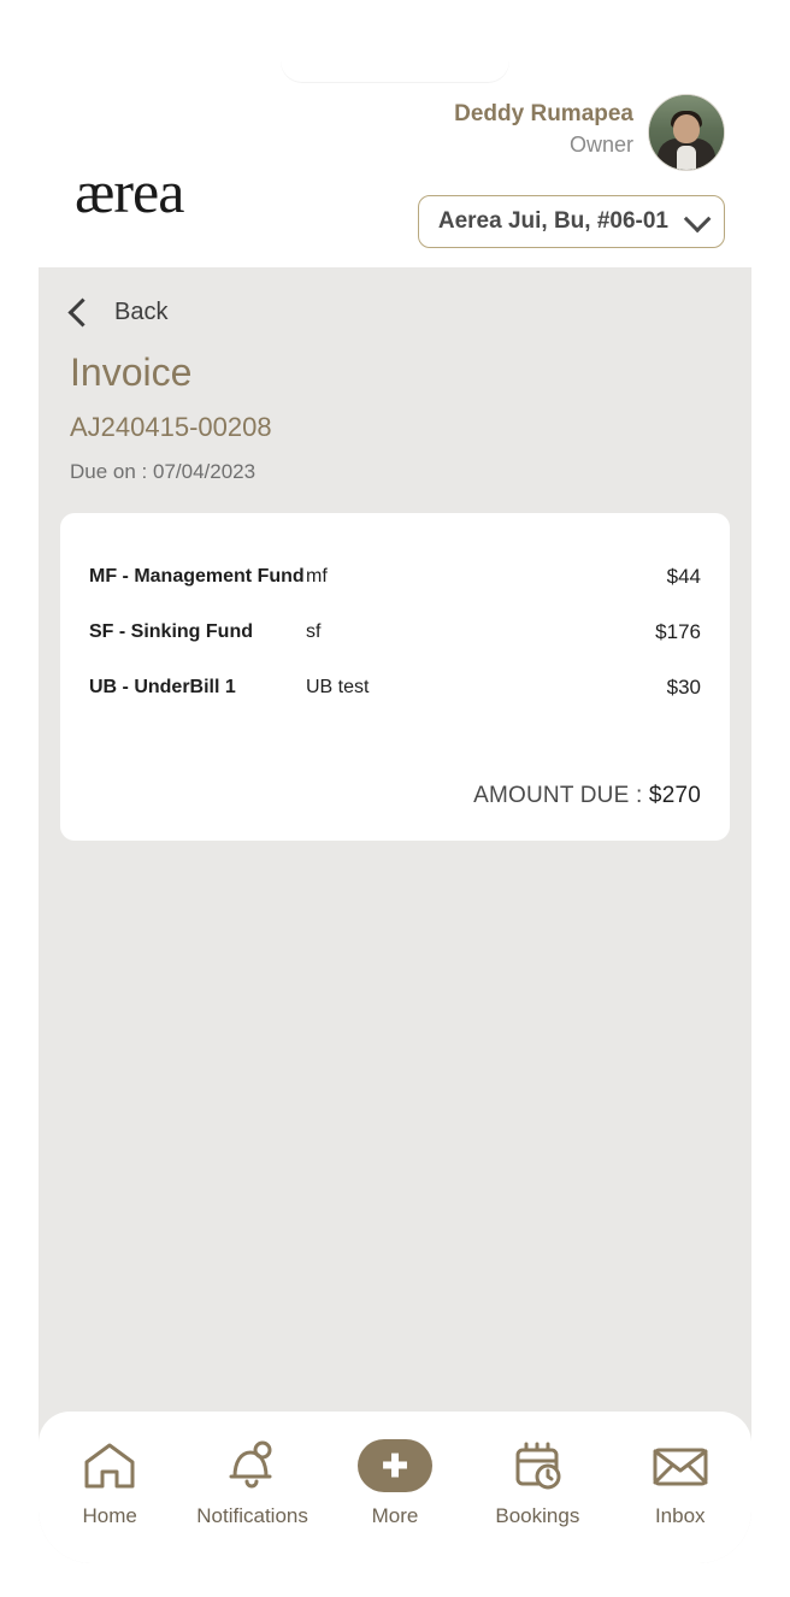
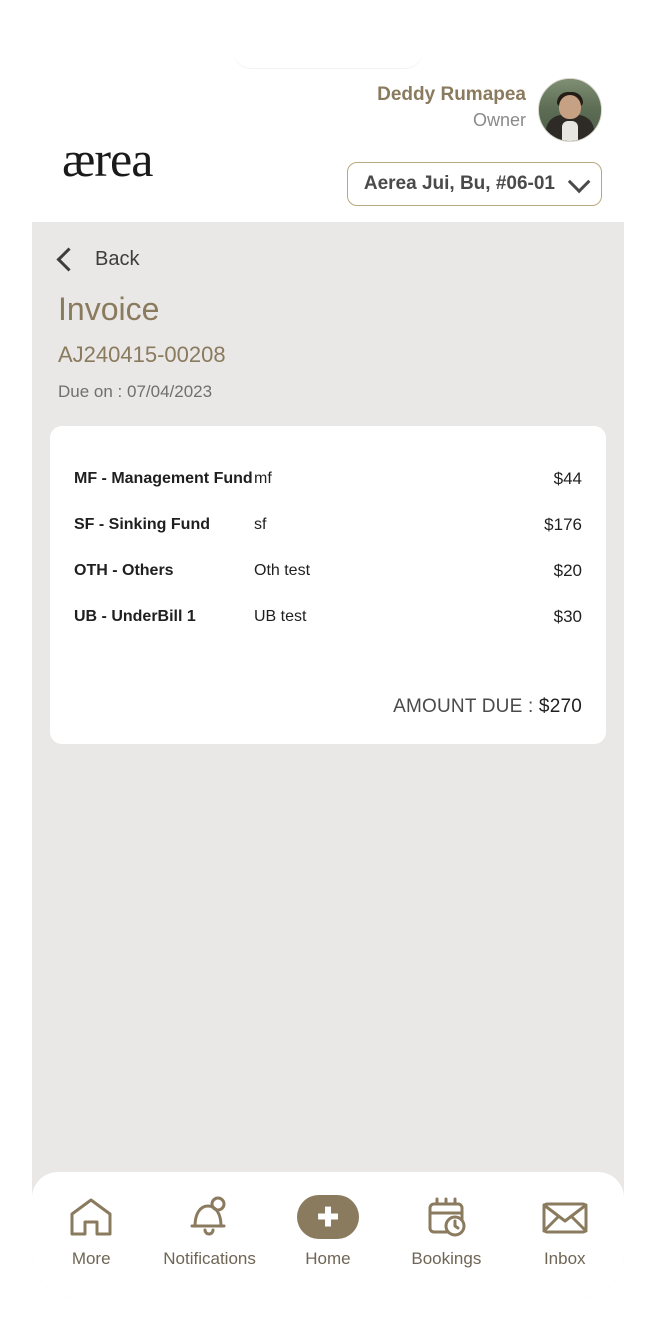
  ærea
  Deddy Rumapea
  Owner
  Aerea Jui, Bu, #06-01
  Back
  Invoice
  AJ240415-00208
  Due on : 07/04/2023
  MF - Management Fund
  mf
  $44
  SF - Sinking Fund
  sf
  $176
+ OTH - Others
+ Oth test
+ $20
  UB - UnderBill 1
  UB test
  $30
  AMOUNT DUE : $270
- Home
+ More
  Notifications
  ✚
- More
+ Home
  Bookings
  Inbox
